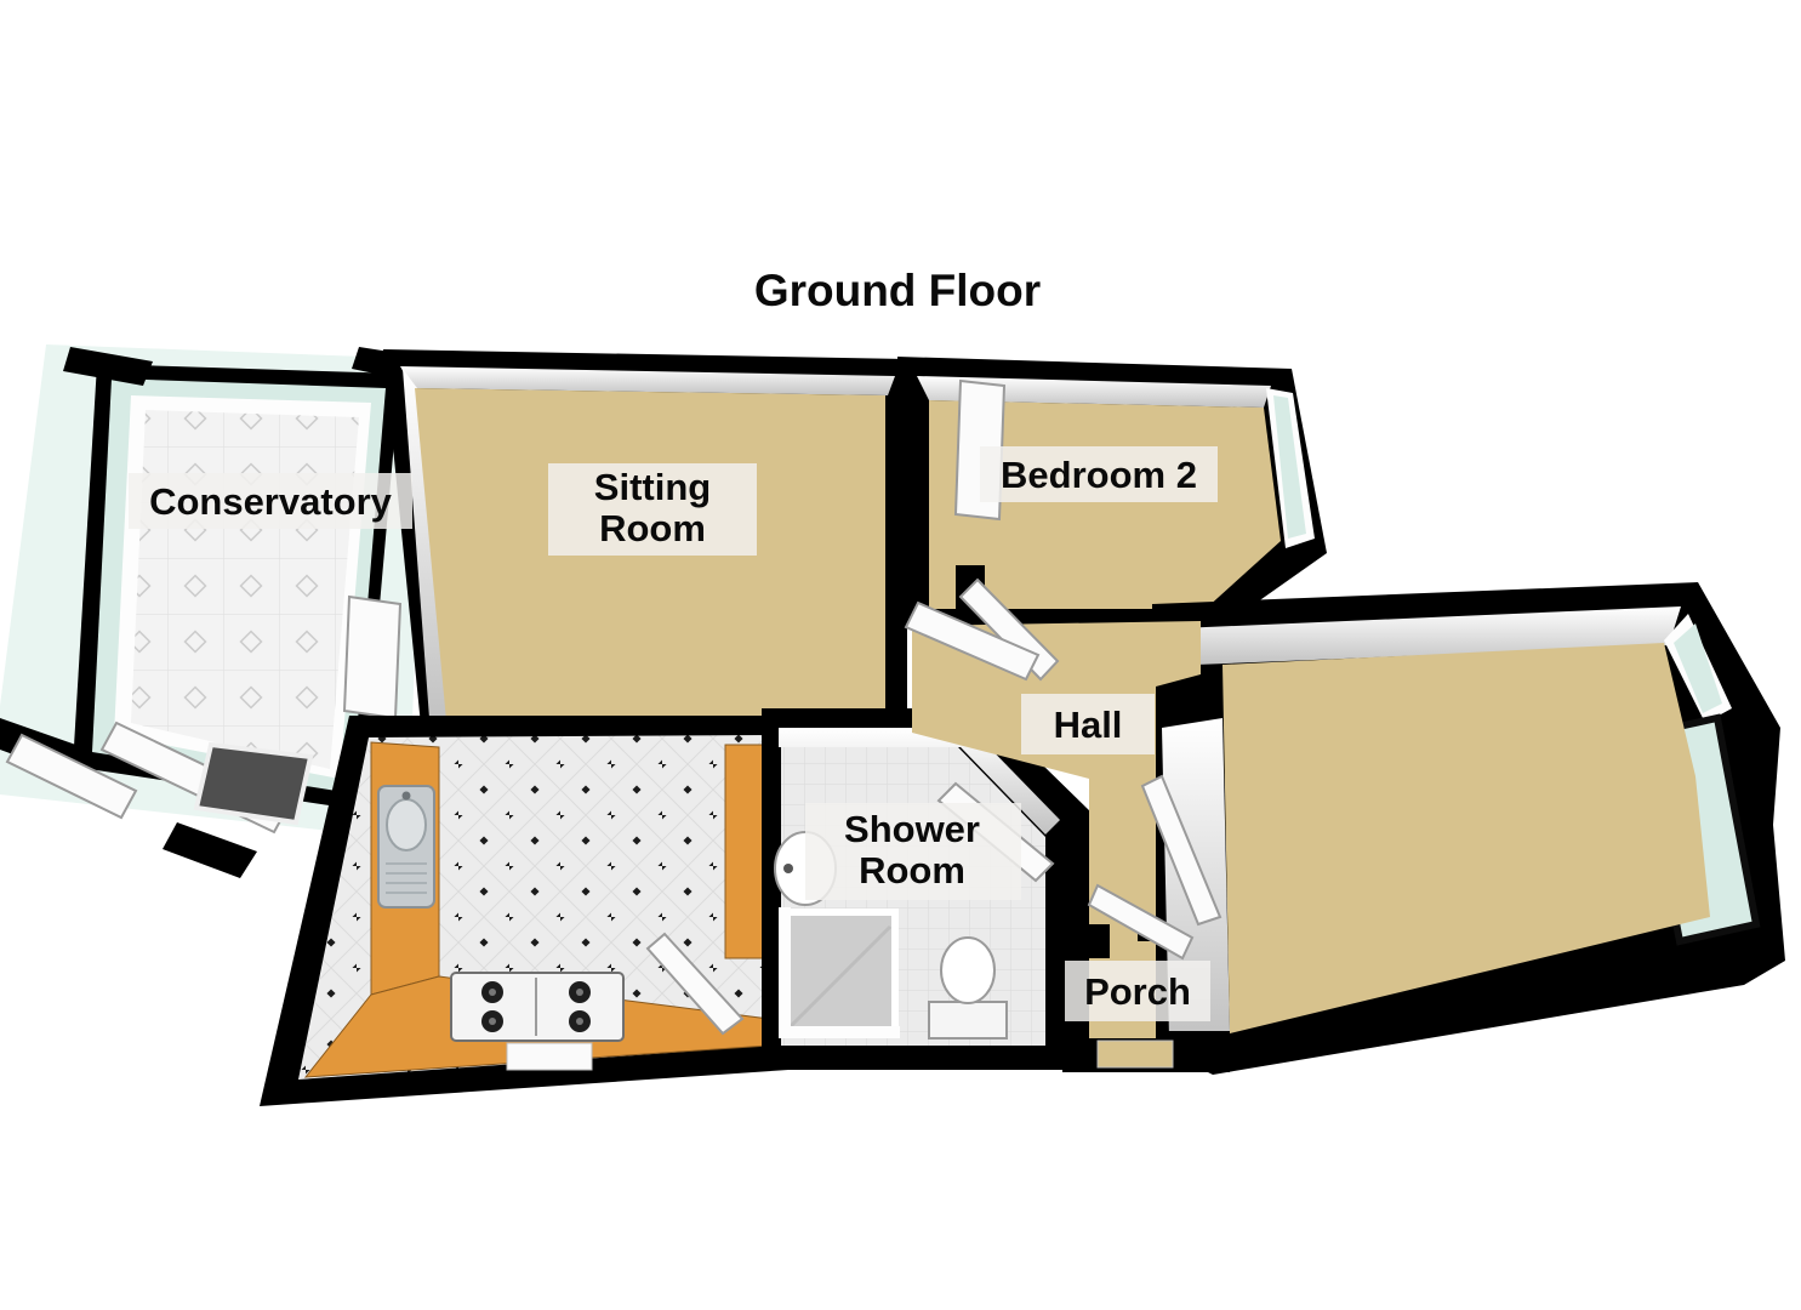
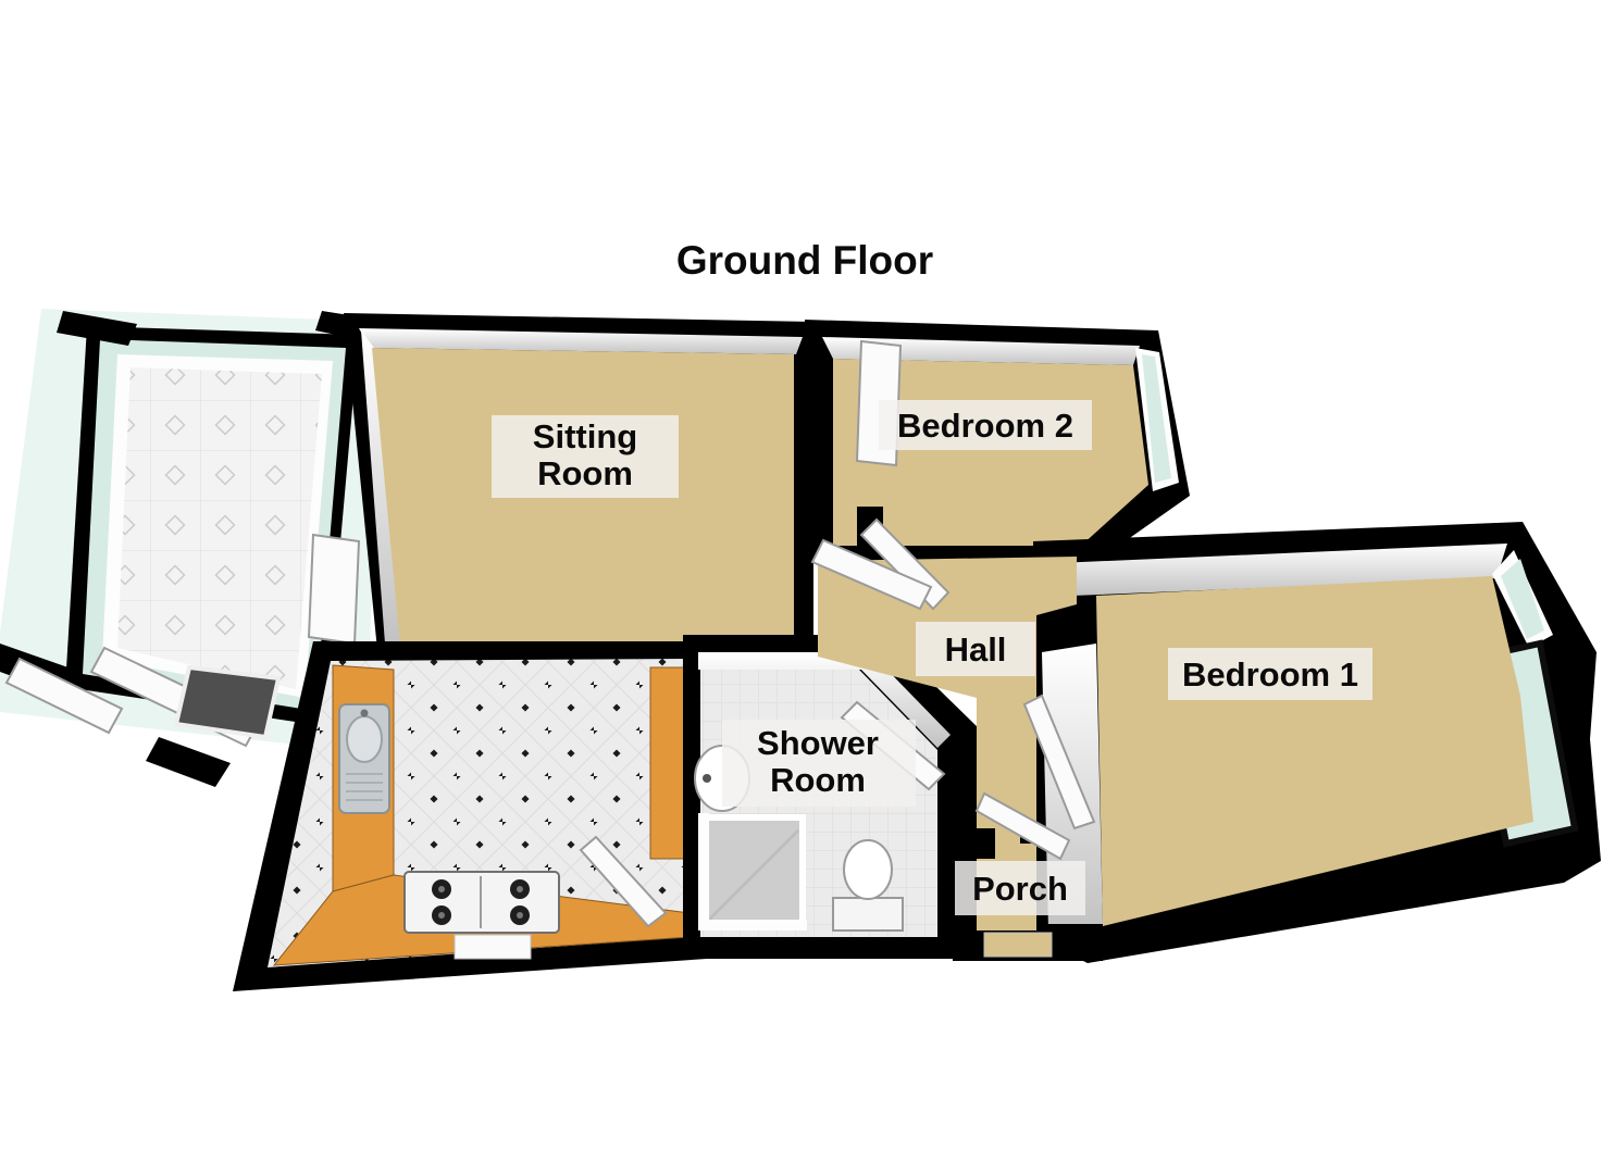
  Ground Floor
- Conservatory
  Sitting
  Room
  Bedroom 2
  Hall
+ Bedroom 1
  Shower
  Room
  Porch
